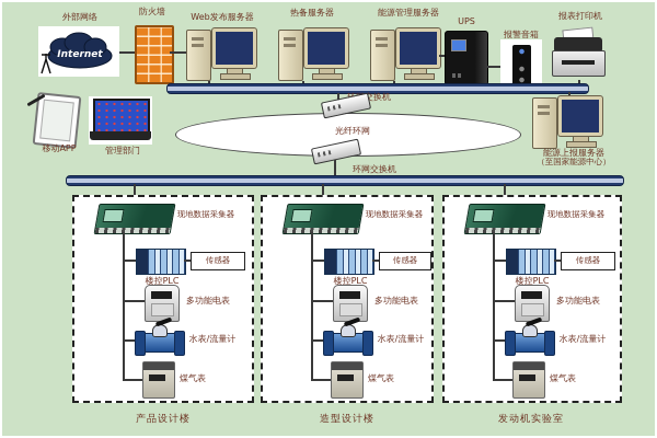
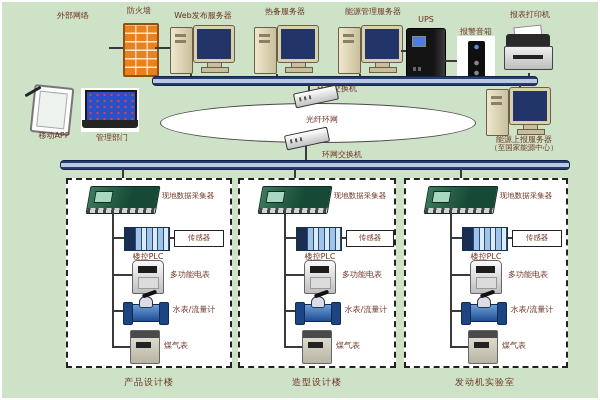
  外部网络
  防火墙
  Web发布服务器
  热备服务器
  能源管理服务器
  UPS
  报警音箱
  报表打印机
- Internet
  光纤环网
  环网交换机
  移动APP
  管理部门
  能源上报服务器
  （至国家能源中心）
  现地数据采集器
  传感器
  楼控PLC
  多功能电表
  水表/流量计
  煤气表
  产品设计楼
  现地数据采集器
  传感器
  楼控PLC
  多功能电表
  水表/流量计
  煤气表
  造型设计楼
  现地数据采集器
  传感器
  楼控PLC
  多功能电表
  水表/流量计
  煤气表
  发动机实验室
